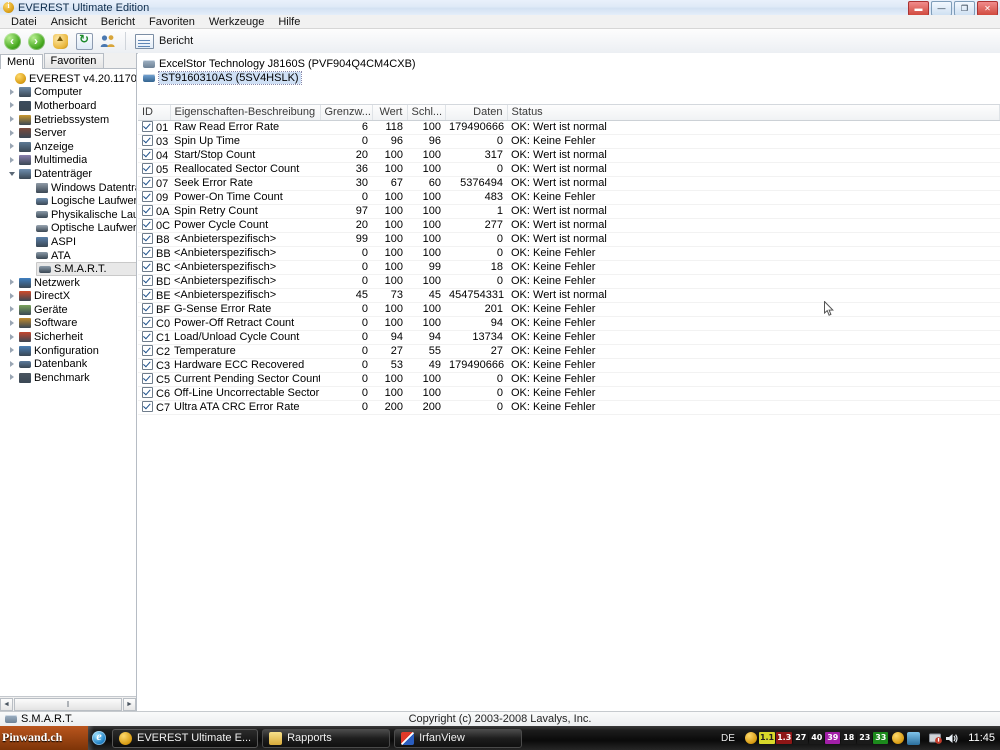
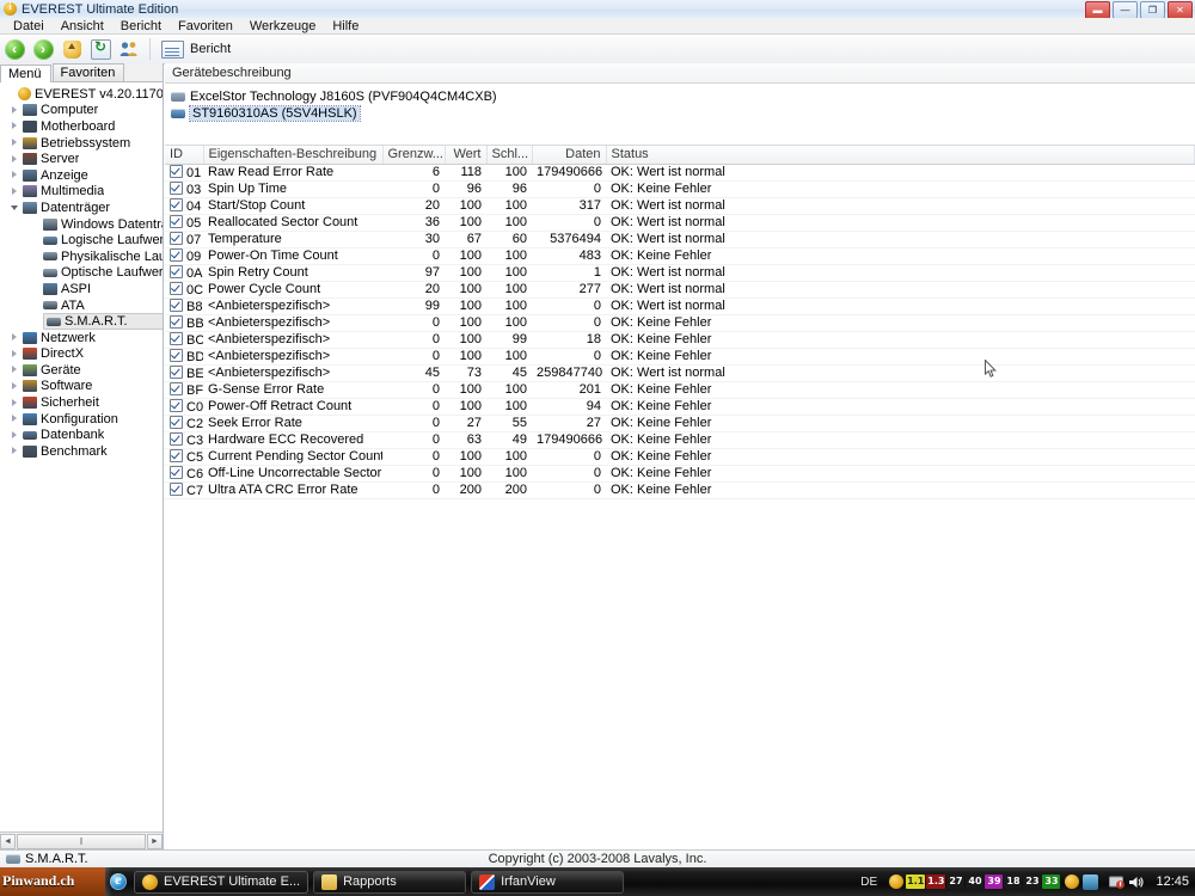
  EVEREST Ultimate Edition
  ▬
  —
  ❐
  ✕
  Datei
  Ansicht
  Bericht
  Favoriten
  Werkzeuge
  Hilfe
  ‹
  ›
  Bericht
  Menü
  Favoriten
  EVEREST v4.20.1170
  Computer
  Motherboard
  Betriebssystem
  Server
  Anzeige
  Multimedia
  Datenträger
  Windows Datentr
  Logische Laufwer
  Physikalische Lau
  Optische Laufwer
  ASPI
  ATA
  S.M.A.R.T.
  Netzwerk
  DirectX
  Geräte
  Software
  Sicherheit
  Konfiguration
  Datenbank
  Benchmark
  ‖
+ Gerätebeschreibung
  ExcelStor Technology J8160S (PVF904Q4CM4CXB)
  ST9160310AS (5SV4HSLK)
  ID	Eigenschaften-Beschreibung	Grenzw...	Wert	Schl...	Daten	Status
  01	Raw Read Error Rate	6	118	100	179490666	OK: Wert ist normal
  03	Spin Up Time	0	96	96	0	OK: Keine Fehler
  04	Start/Stop Count	20	100	100	317	OK: Wert ist normal
  05	Reallocated Sector Count	36	100	100	0	OK: Wert ist normal
- 07	Seek Error Rate	30	67	60	5376494	OK: Wert ist normal
+ 07	Temperature	30	67	60	5376494	OK: Wert ist normal
  09	Power-On Time Count	0	100	100	483	OK: Keine Fehler
  0A	Spin Retry Count	97	100	100	1	OK: Wert ist normal
  0C	Power Cycle Count	20	100	100	277	OK: Wert ist normal
  B8	<Anbieterspezifisch>	99	100	100	0	OK: Wert ist normal
  BB	<Anbieterspezifisch>	0	100	100	0	OK: Keine Fehler
  BC	<Anbieterspezifisch>	0	100	99	18	OK: Keine Fehler
  BD	<Anbieterspezifisch>	0	100	100	0	OK: Keine Fehler
- BE	<Anbieterspezifisch>	45	73	45	454754331	OK: Wert ist normal
+ BE	<Anbieterspezifisch>	45	73	45	259847740	OK: Wert ist normal
  BF	G-Sense Error Rate	0	100	100	201	OK: Keine Fehler
  C0	Power-Off Retract Count	0	100	100	94	OK: Keine Fehler
- C1	Load/Unload Cycle Count	0	94	94	13734	OK: Keine Fehler
- C2	Temperature	0	27	55	27	OK: Keine Fehler
+ C2	Seek Error Rate	0	27	55	27	OK: Keine Fehler
- C3	Hardware ECC Recovered	0	53	49	179490666	OK: Keine Fehler
+ C3	Hardware ECC Recovered	0	63	49	179490666	OK: Keine Fehler
  C5	Current Pending Sector Count	0	100	100	0	OK: Keine Fehler
  C6	Off-Line Uncorrectable Sector	0	100	100	0	OK: Keine Fehler
  C7	Ultra ATA CRC Error Rate	0	200	200	0	OK: Keine Fehler
  S.M.A.R.T.
  Copyright (c) 2003-2008 Lavalys, Inc.
  Pinwand.ch
  EVEREST Ultimate E...
  Rapports
  IrfanView
  DE
  1.1
  1.3
  27
  40
  39
  18
  23
  33
- 11:45
+ 12:45
